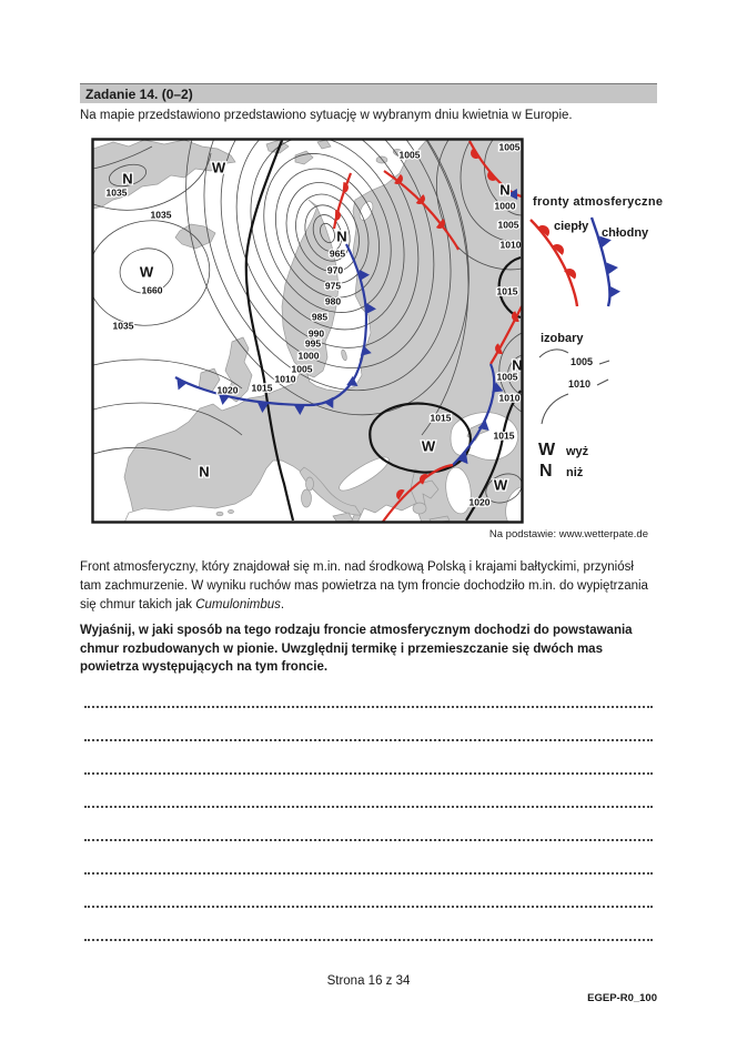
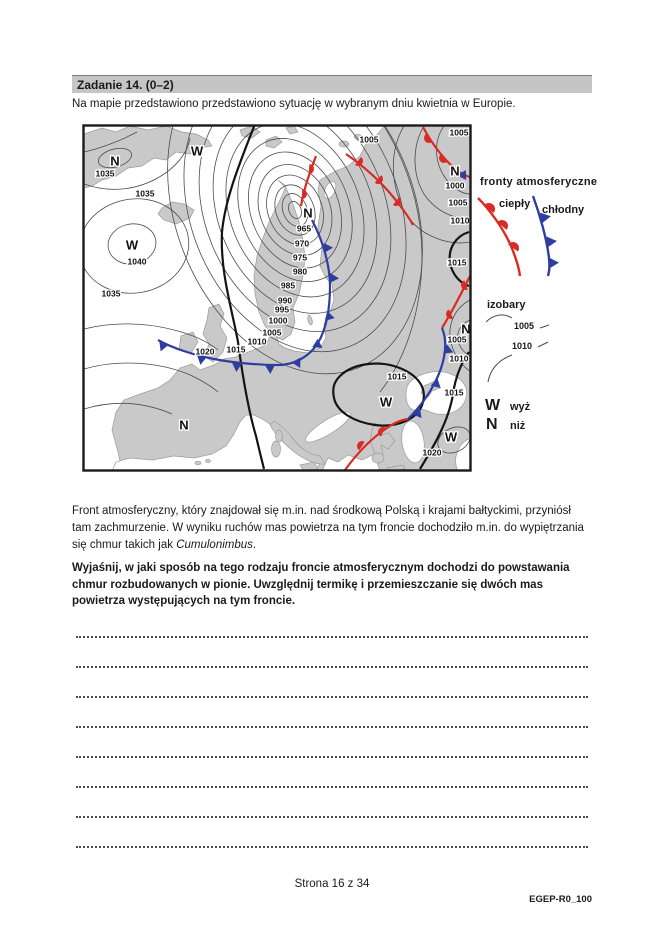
  Zadanie 14. (0–2)
  Na mapie przedstawiono przedstawiono sytuację w wybranym dniu kwietnia w Europie.
  N
  1035
  W
  1035
  W
- 1660
+ 1040
  1035
  1005
  1005
  N
  1000
  1005
  1010
  1015
  N
  965
  970
  975
  980
  985
  990
  995
  1000
  1005
  1010
  1015
  1020
  N
  N
  1005
  1010
  1015
  W
  1015
  W
  1020
  fronty atmosferyczne
  ciepły
  chłodny
  izobary
  1005
  1010
  W
  wyż
  N
  niż
- Na podstawie: www.wetterpate.de
  Front atmosferyczny, który znajdował się m.in. nad środkową Polską i krajami bałtyckimi, przyniósł tam zachmurzenie. W wyniku ruchów mas powietrza na tym froncie dochodziło m.in. do wypiętrzania się chmur takich jak Cumulonimbus.
  Wyjaśnij, w jaki sposób na tego rodzaju froncie atmosferycznym dochodzi do powstawania chmur rozbudowanych w pionie. Uwzględnij termikę i przemieszczanie się dwóch mas powietrza występujących na tym froncie.
  Strona 16 z 34
  EGEP-R0_100
